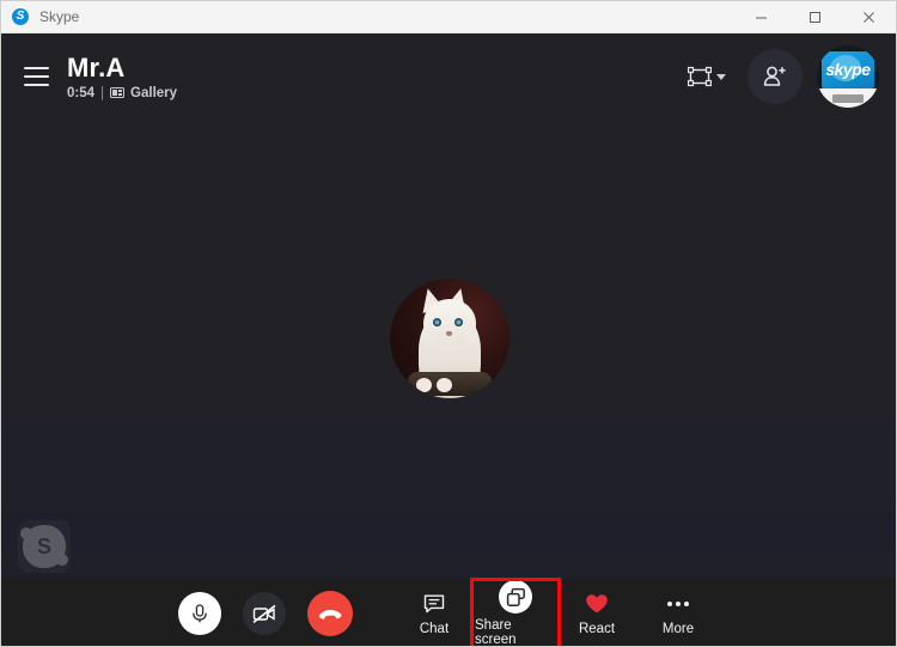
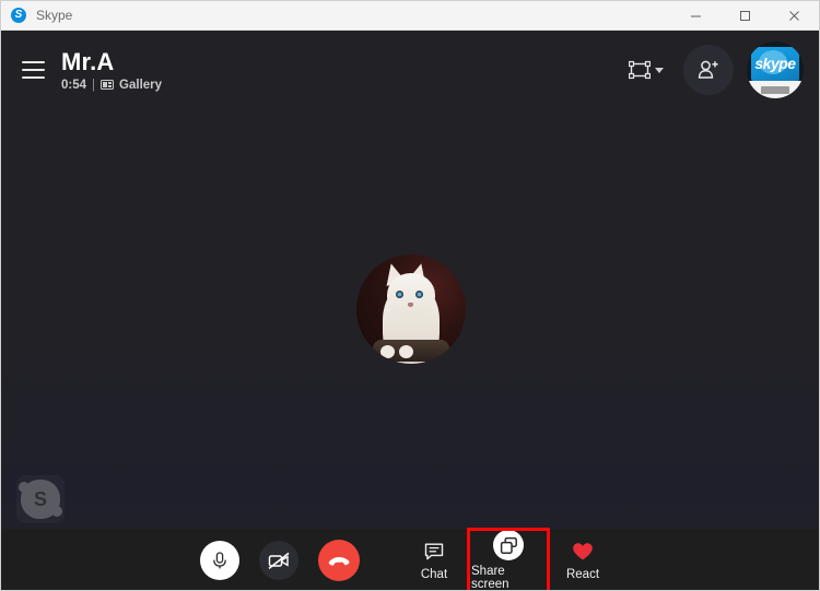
  S
  Skype
  Mr.A
  0:54
  |
  Gallery
  skype
  S
  Chat
  Share screen
  React
- More
